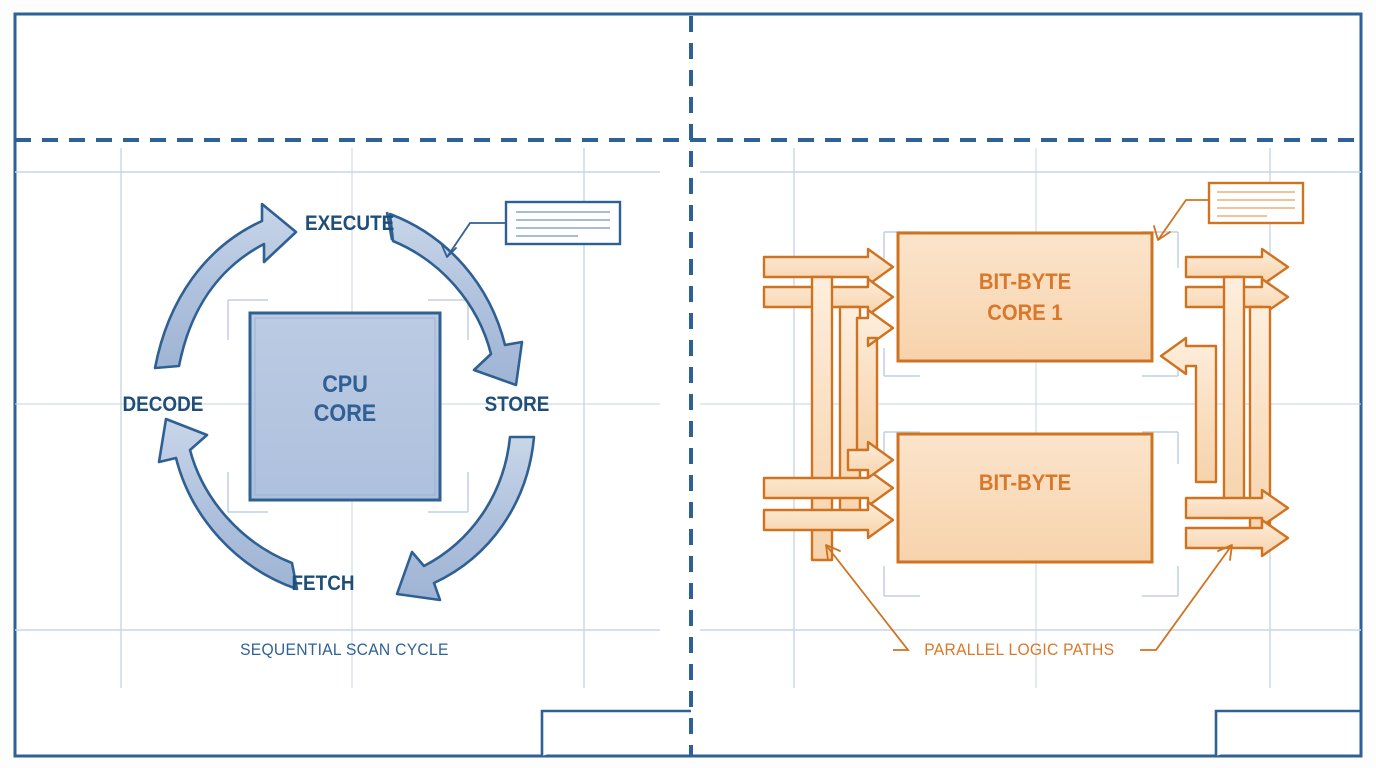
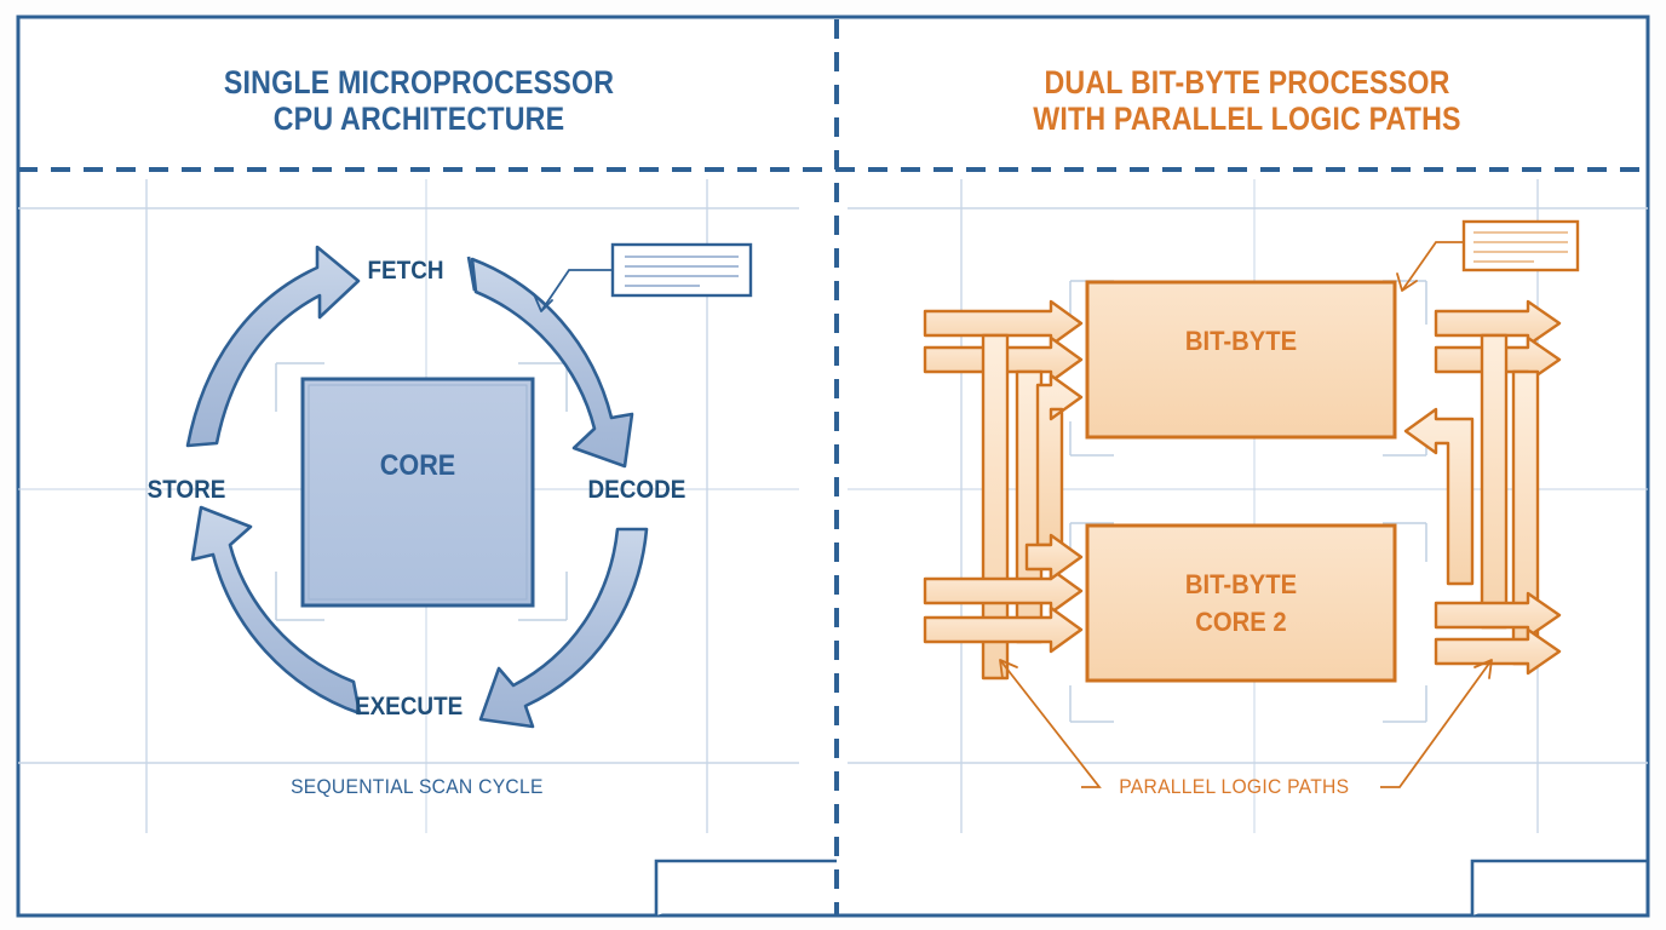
+ SINGLE MICROPROCESSOR
+ CPU ARCHITECTURE
+ DUAL BIT-BYTE PROCESSOR
+ WITH PARALLEL LOGIC PATHS
- EXECUTE
+ FETCH
- STORE
+ DECODE
- FETCH
+ EXECUTE
- DECODE
+ STORE
- CPU
  CORE
  SEQUENTIAL SCAN CYCLE
  BIT-BYTE
- CORE 1
  BIT-BYTE
+ CORE 2
  PARALLEL LOGIC PATHS
